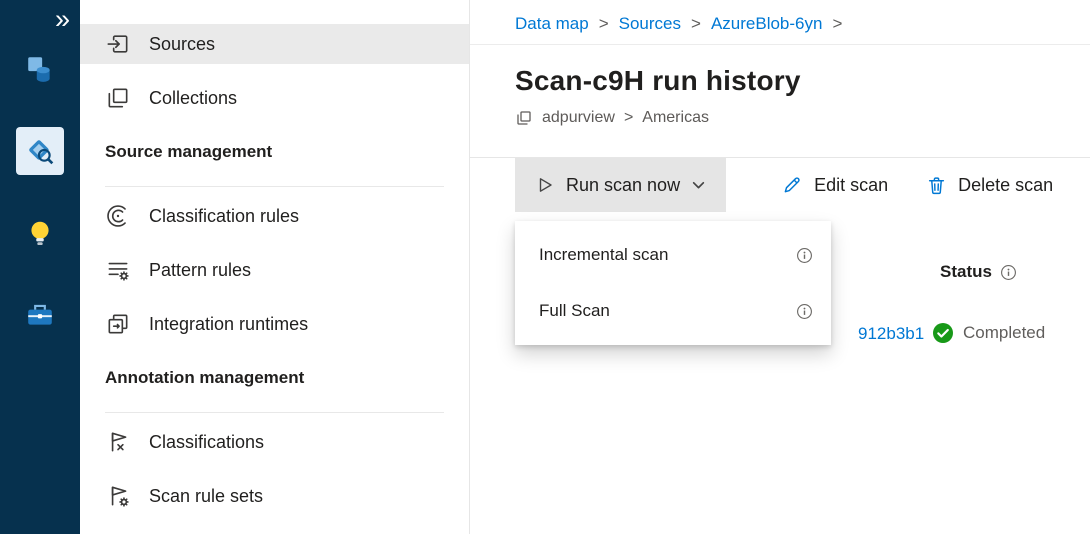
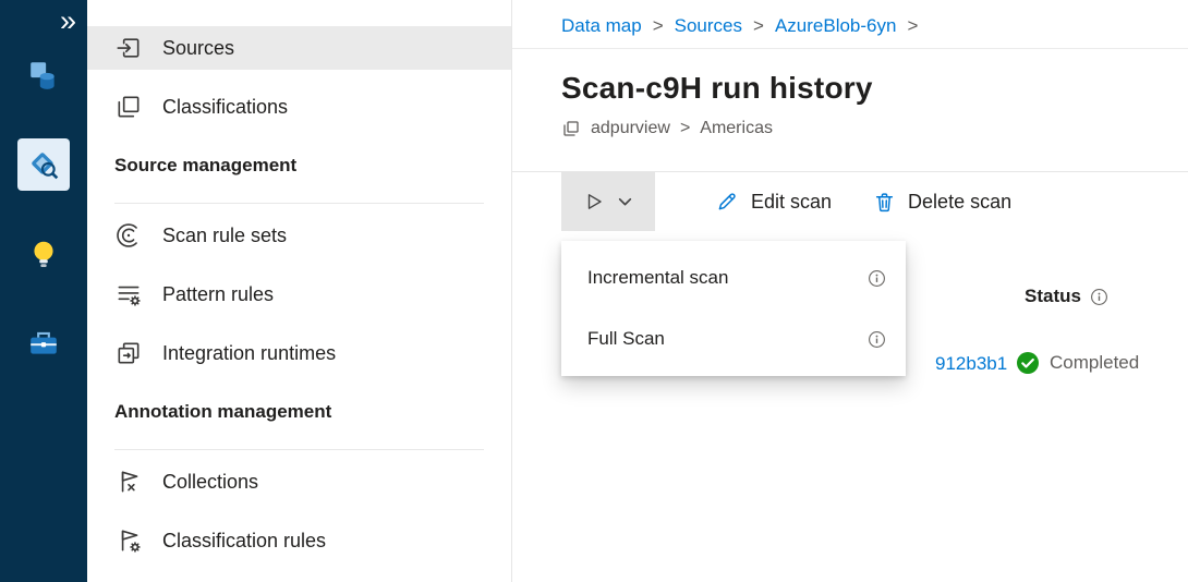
  »
  Sources
- Collections
+ Classifications
  Source management
- Classification rules
+ Scan rule sets
  Pattern rules
  Integration runtimes
  Annotation management
- Classifications
+ Collections
- Scan rule sets
+ Classification rules
  Data map
  >
  Sources
  >
  AzureBlob-6yn
  >
  Scan-c9H run history
  adpurview
  >
  Americas
- Run scan now
  Edit scan
  Delete scan
  Status
  912b3b1
  Completed
  Incremental scan
  Full Scan
